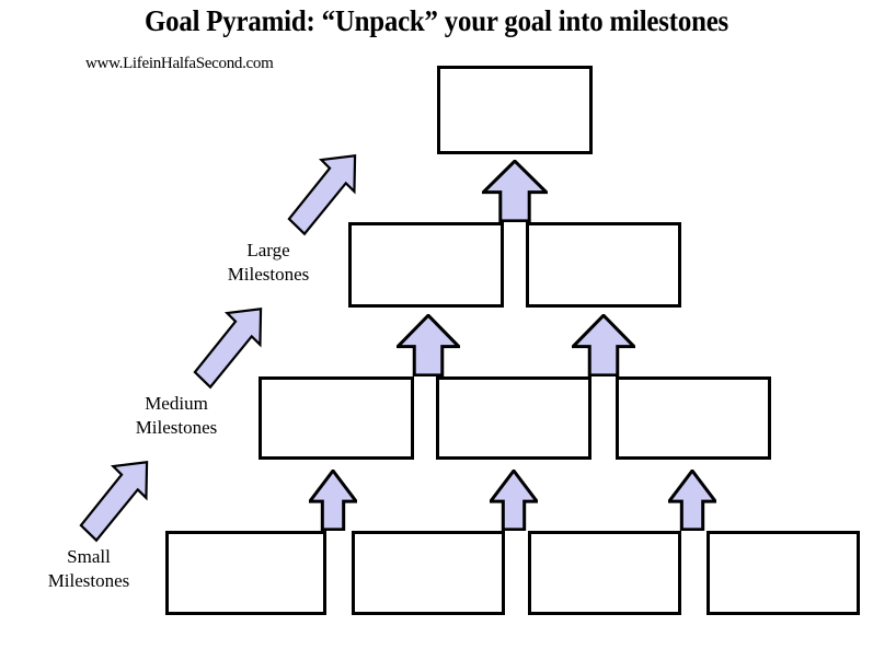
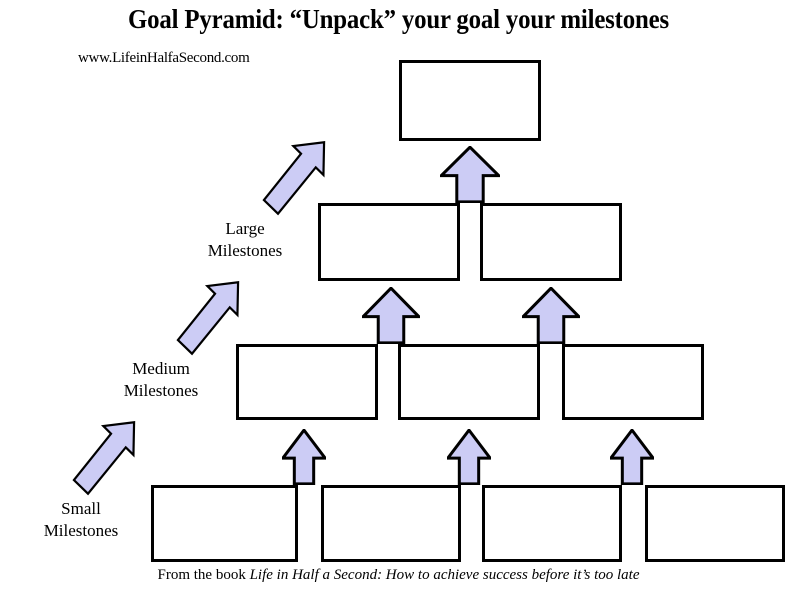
- Goal Pyramid: “Unpack” your goal into milestones
+ Goal Pyramid: “Unpack” your goal your milestones
  www.LifeinHalfaSecond.com
  Large
  Milestones
  Medium
  Milestones
  Small
  Milestones
+ From the book Life in Half a Second: How to achieve success before it’s too late
